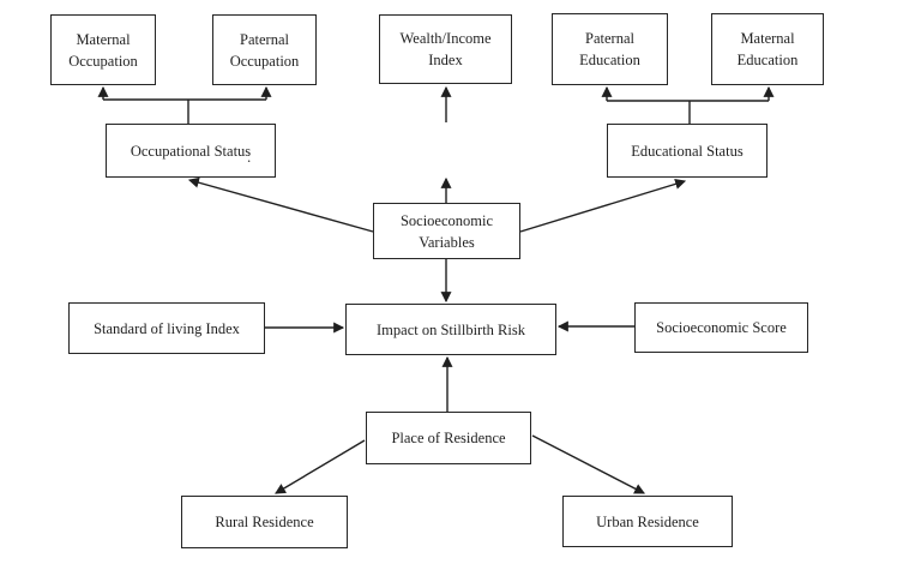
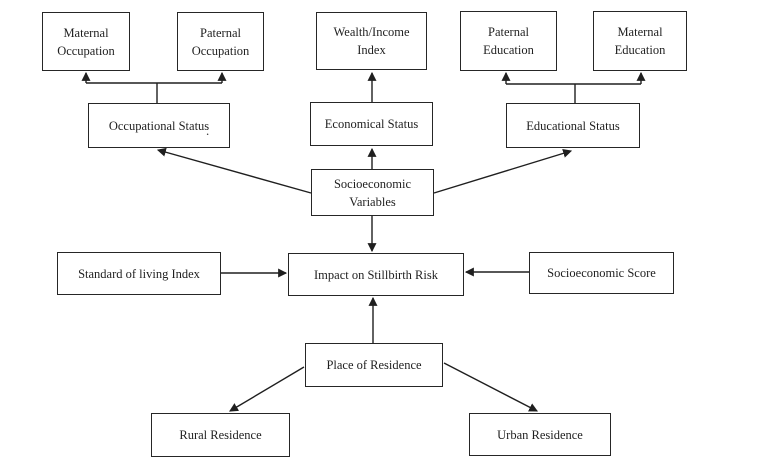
  Maternal
  Occupation
  Paternal
  Occupation
  Wealth/Income
  Index
  Paternal
  Education
  Maternal
  Education
  Occupational Status
+ Economical Status
  Educational Status
  Socioeconomic
  Variables
  Standard of living Index
  Impact on Stillbirth Risk
  Socioeconomic Score
  Place of Residence
  Rural Residence
  Urban Residence
  .
